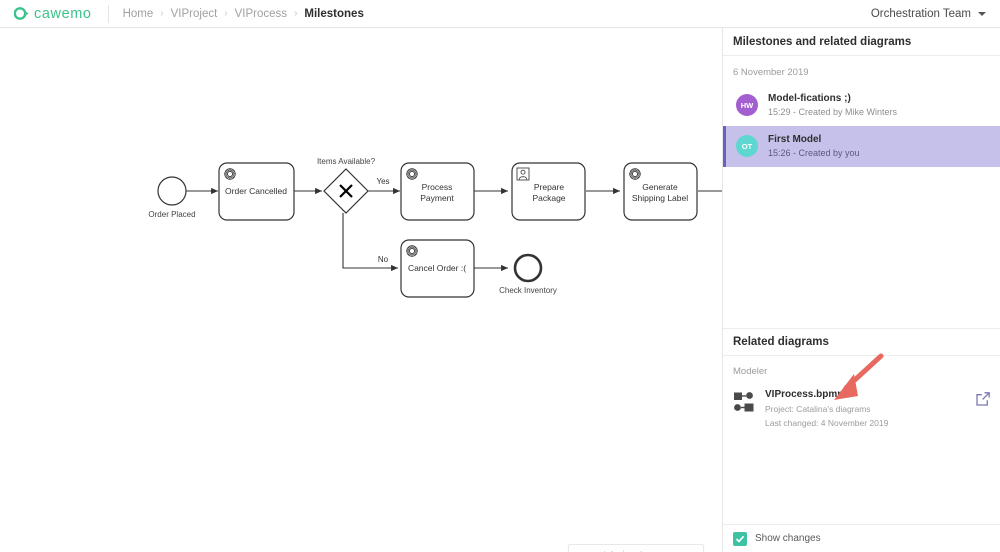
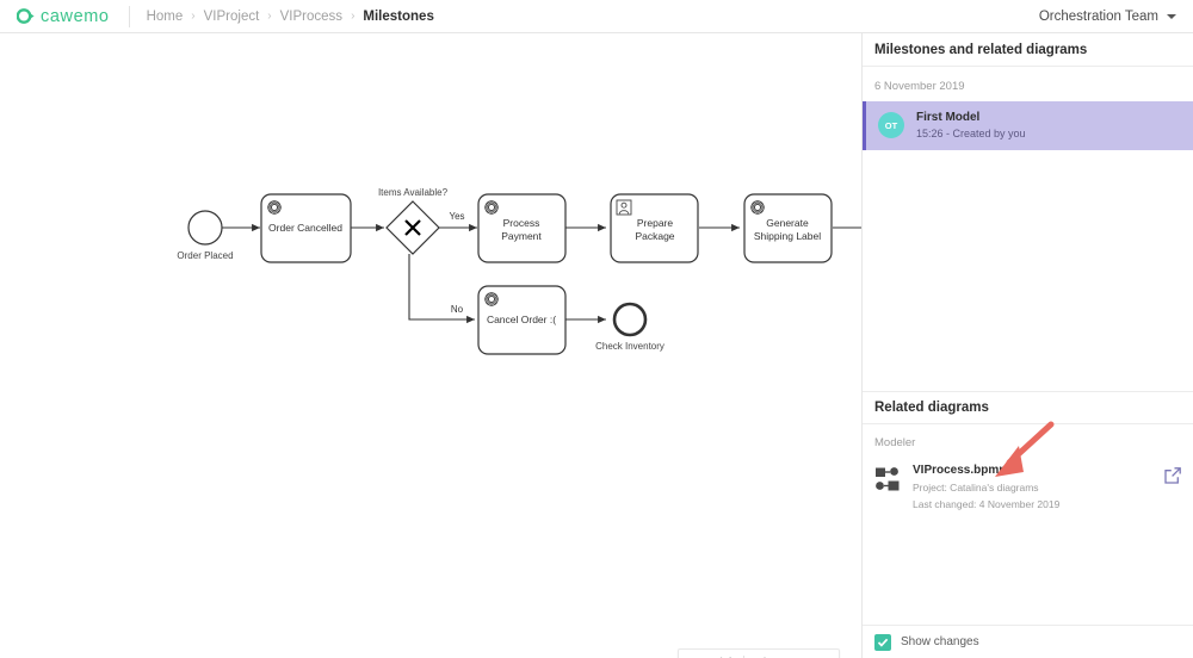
  cawemo
  Home
  ›
  VIProject
  ›
  VIProcess
  ›
  Milestones
  Orchestration Team
  Order Placed
  Order Cancelled
  Items Available?
  Yes
  No
  Process
  Payment
  Prepare
  Package
  Generate
  Shipping Label
  Cancel Order :(
  Check Inventory
  Milestones and related diagrams
  6 November 2019
- HW
- Model-fications ;)
- 15:29 - Created by Mike Winters
  OT
  First Model
  15:26 - Created by you
  Related diagrams
  Modeler
  VIProcess.bpm
  Project: Catalina's diagrams
  Last changed: 4 November 2019
  Show changes
